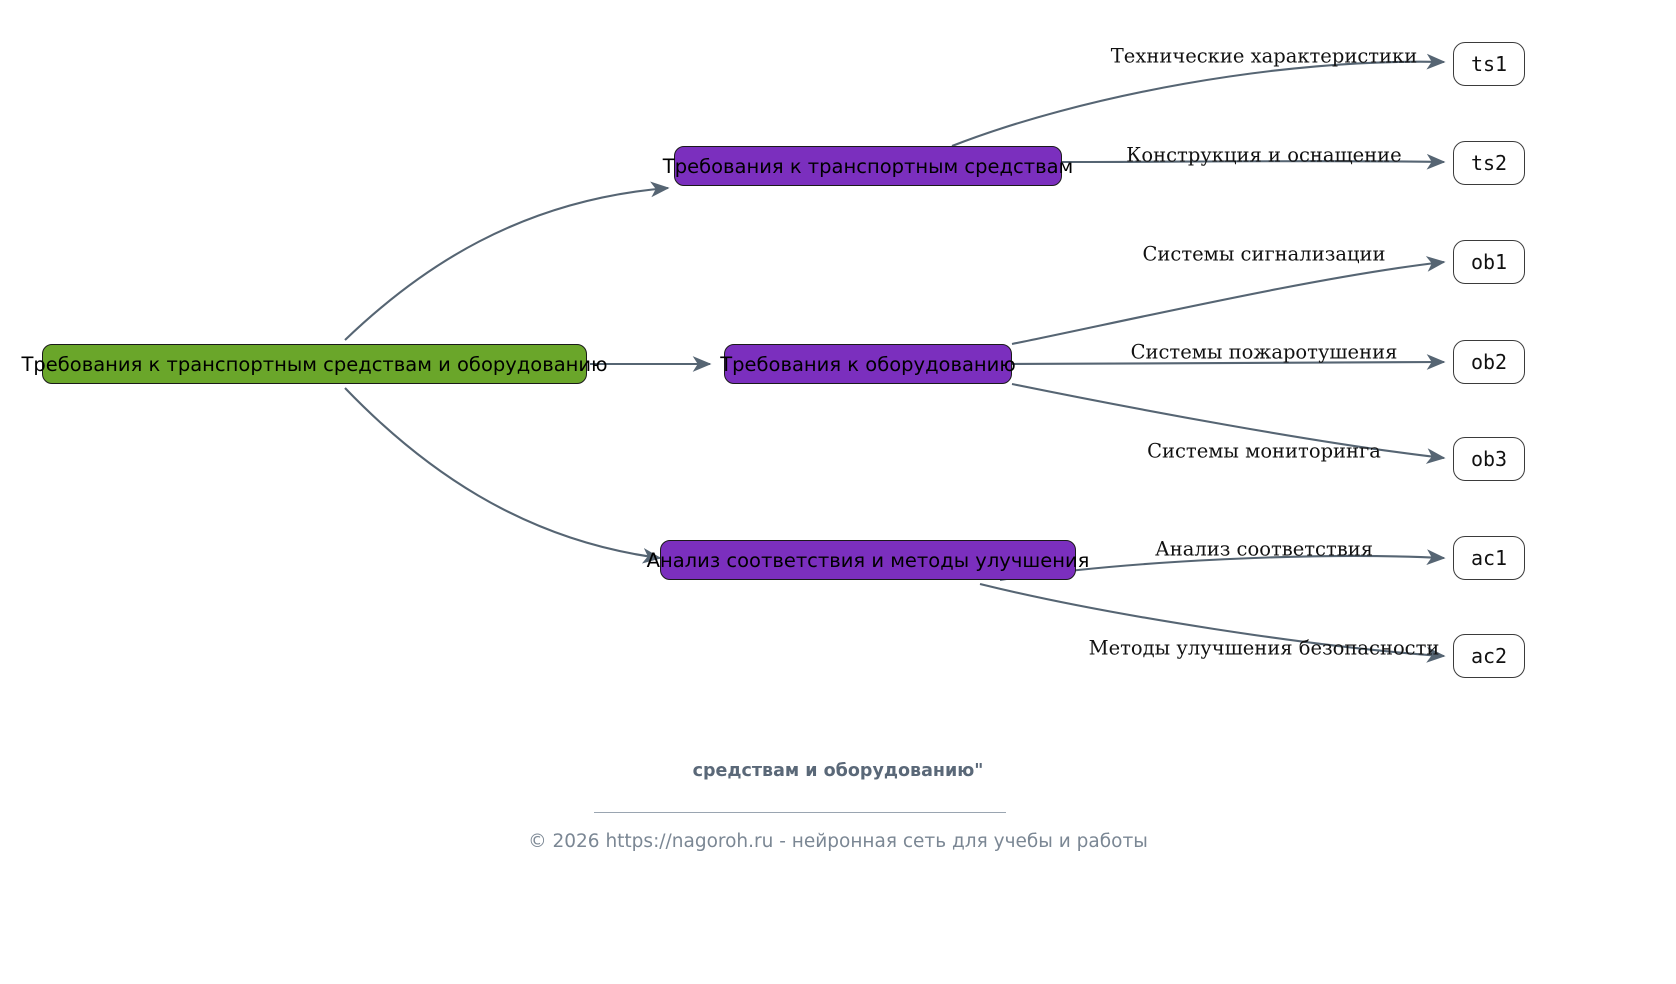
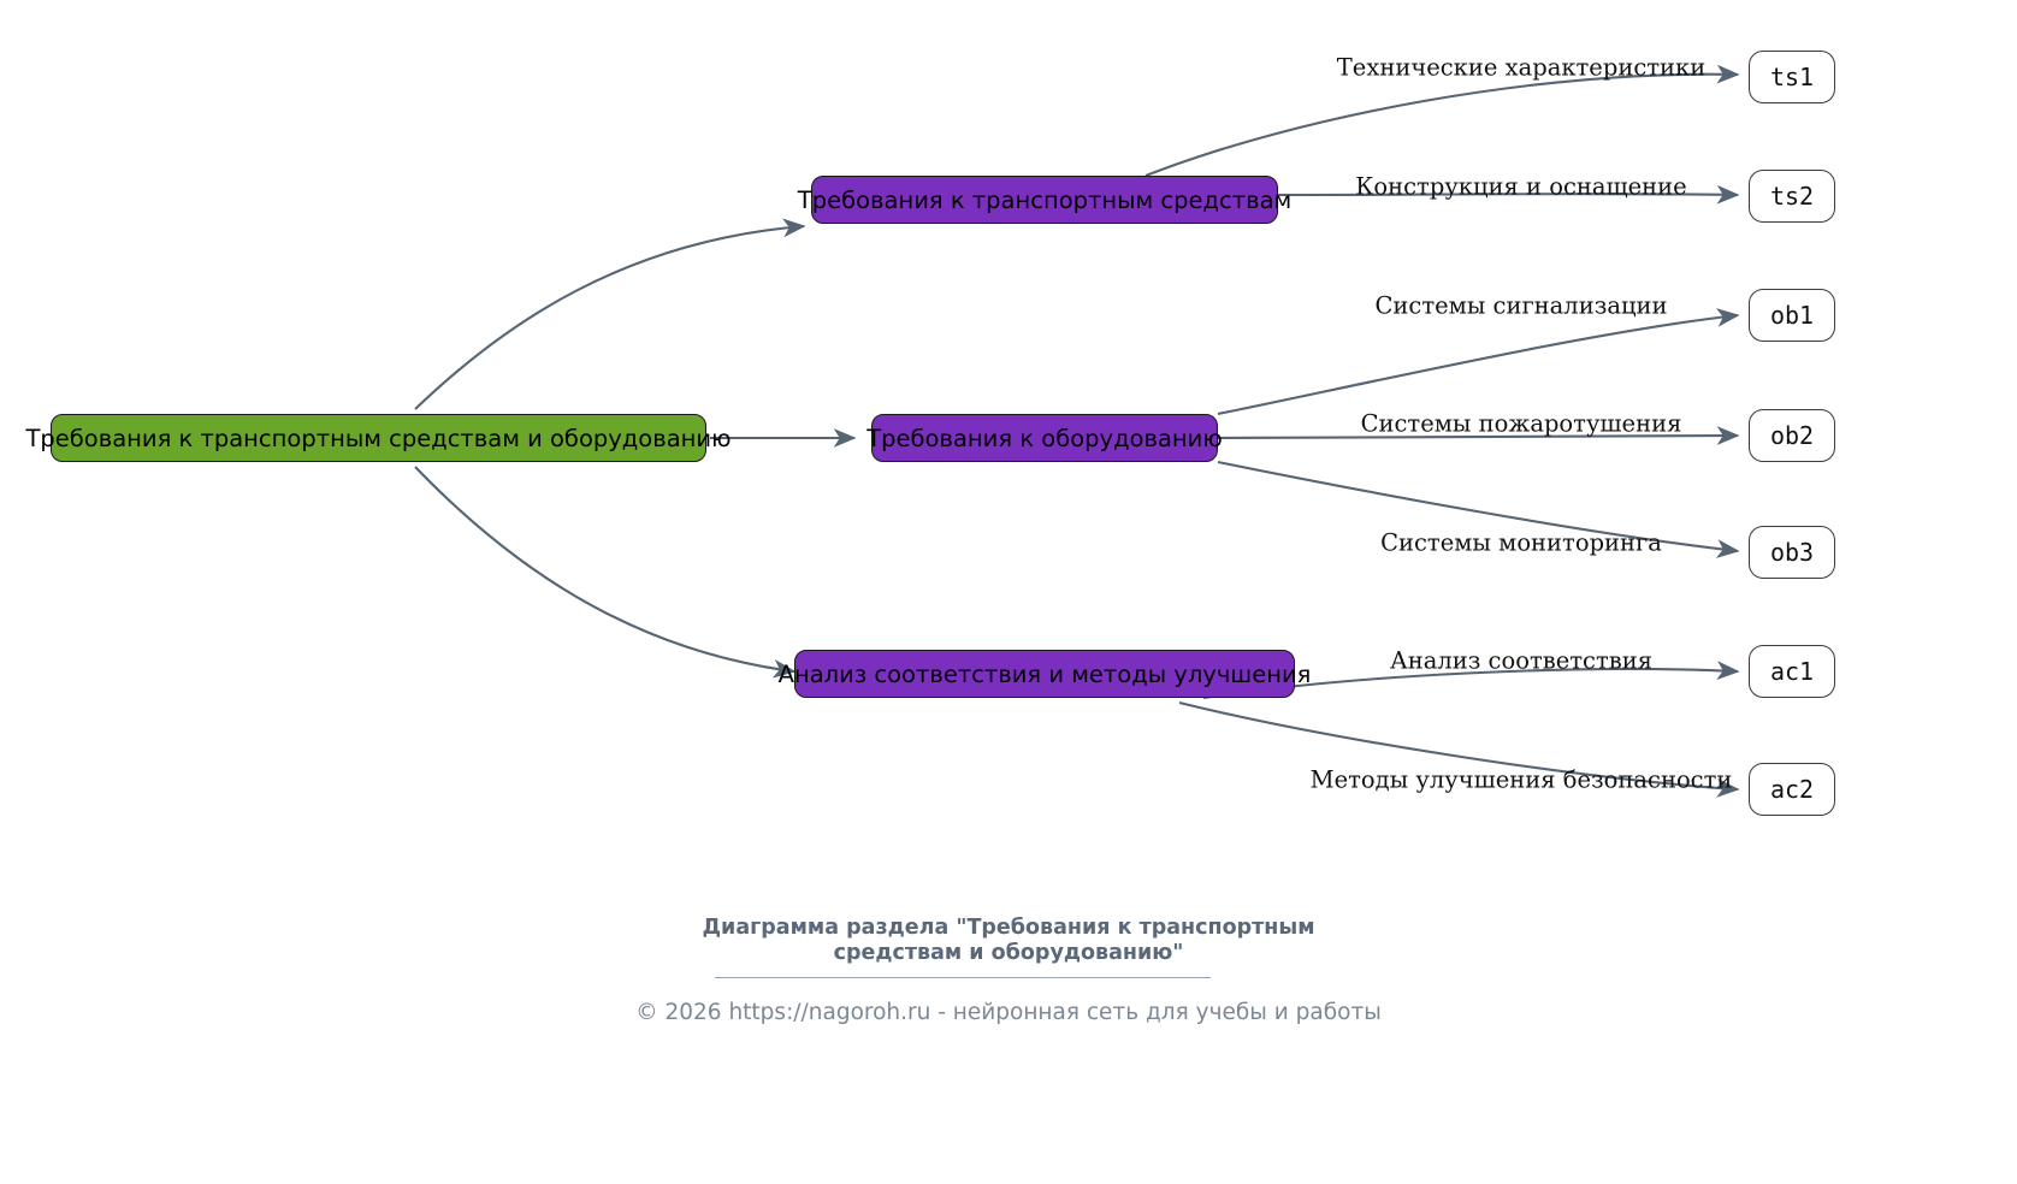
  Требования к транспортным средствам и оборудованию
  Требования к транспортным средствам
  Требования к оборудованию
  Анализ соответствия и методы улучшения
  ts1
  ts2
  ob1
  ob2
  ob3
  ac1
  ac2
  Технические характеристики
  Конструкция и оснащение
  Системы сигнализации
  Системы пожаротушения
  Системы мониторинга
  Анализ соответствия
  Методы улучшения безопасности
+ Диаграмма раздела "Требования к транспортным
  средствам и оборудованию"
  © 2026 https://nagoroh.ru - нейронная сеть для учебы и работы
